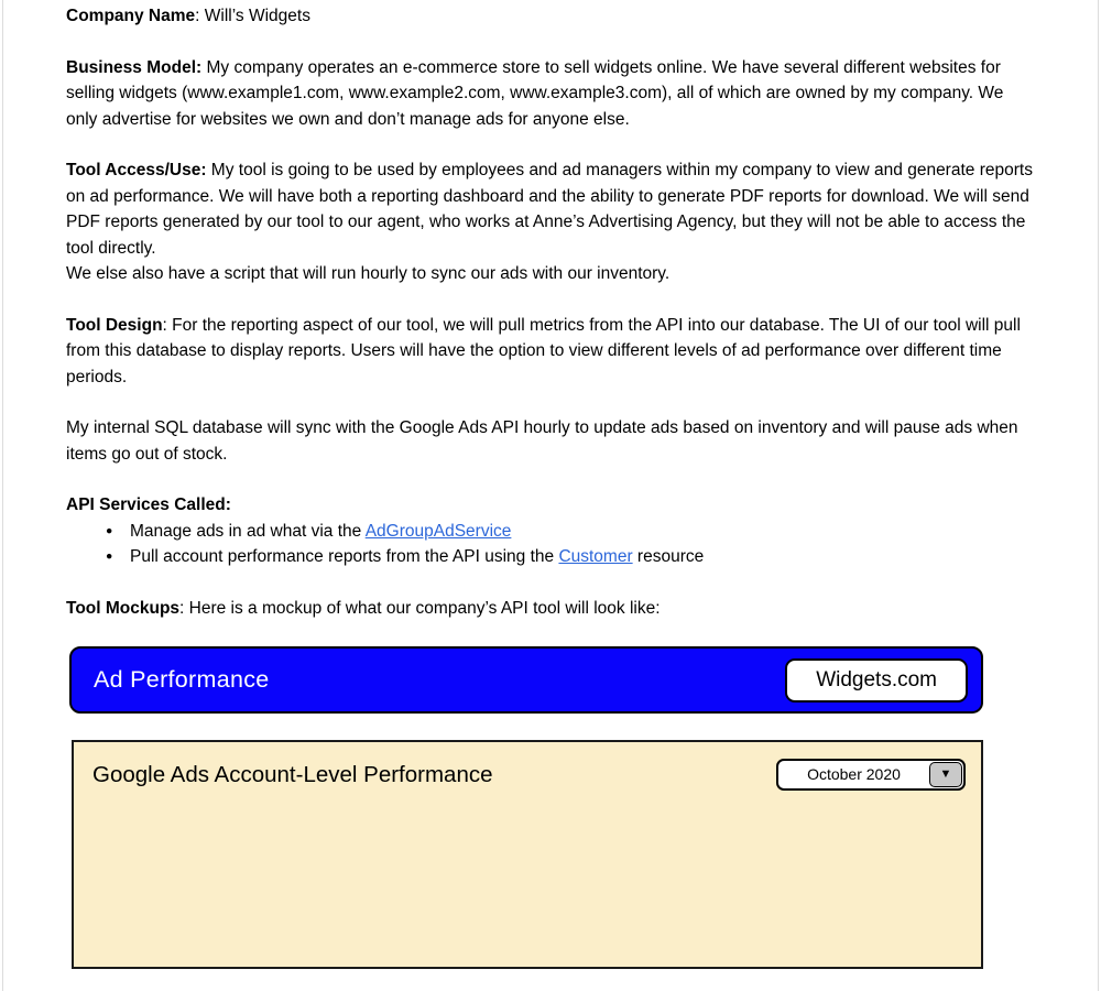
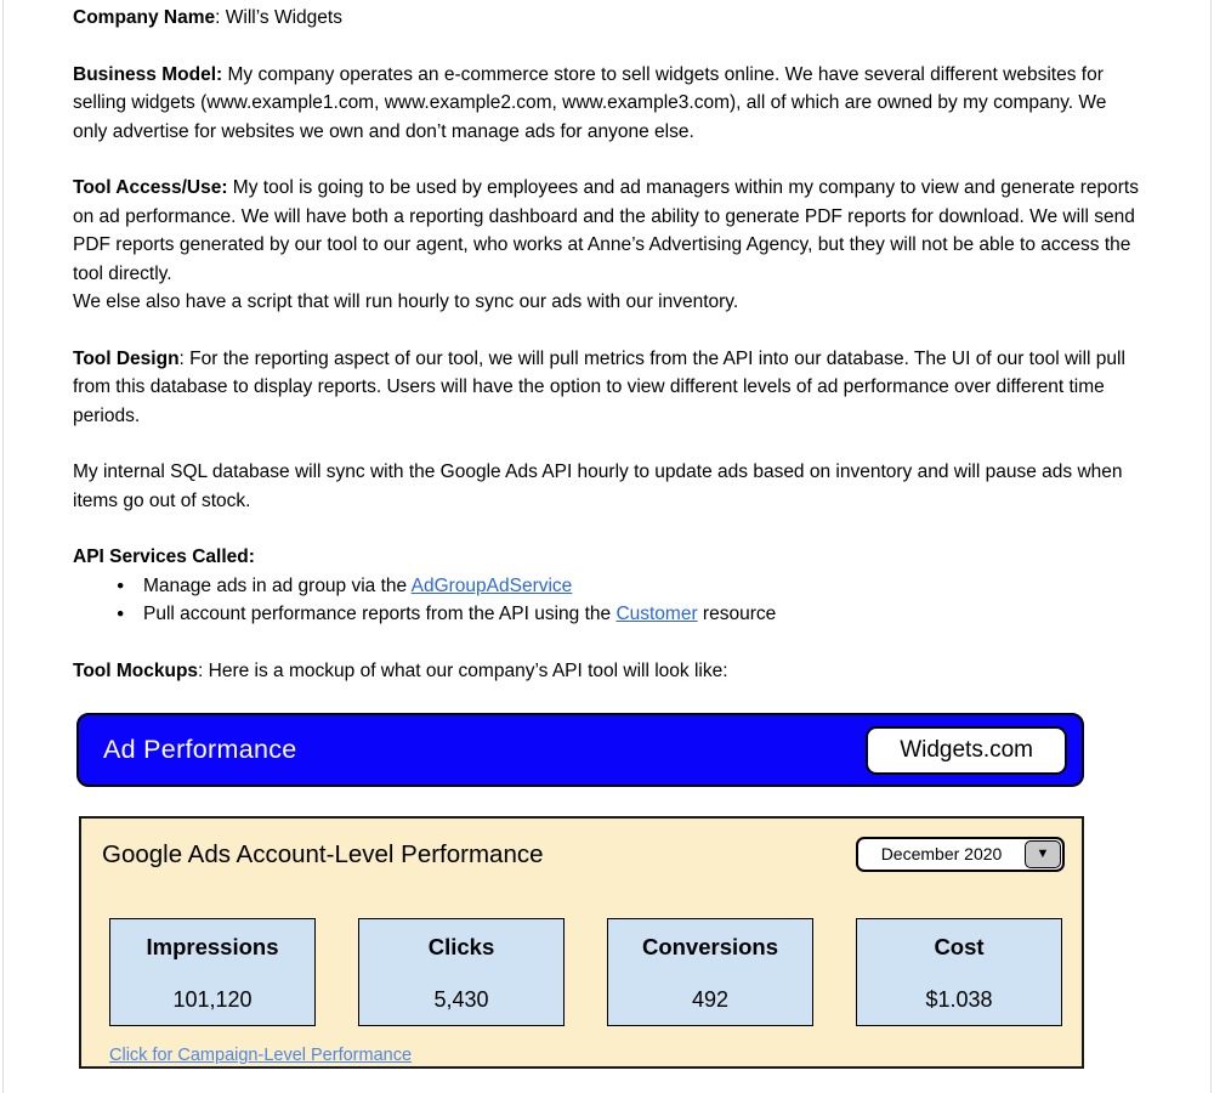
  Company Name: Will’s Widgets
  Business Model: My company operates an e-commerce store to sell widgets online. We have several different websites for selling widgets (www.example1.com, www.example2.com, www.example3.com), all of which are owned by my company. We only advertise for websites we own and don’t manage ads for anyone else.
  Tool Access/Use: My tool is going to be used by employees and ad managers within my company to view and generate reports on ad performance. We will have both a reporting dashboard and the ability to generate PDF reports for download. We will send PDF reports generated by our tool to our agent, who works at Anne’s Advertising Agency, but they will not be able to access the tool directly.
  We else also have a script that will run hourly to sync our ads with our inventory.
  Tool Design: For the reporting aspect of our tool, we will pull metrics from the API into our database. The UI of our tool will pull from this database to display reports. Users will have the option to view different levels of ad performance over different time periods.
  My internal SQL database will sync with the Google Ads API hourly to update ads based on inventory and will pause ads when items go out of stock.
  API Services Called:
- Manage ads in ad what via the AdGroupAdService
+ Manage ads in ad group via the AdGroupAdService
  Pull account performance reports from the API using the Customer resource
  Tool Mockups: Here is a mockup of what our company’s API tool will look like:
  Ad Performance
  Widgets.com
  Google Ads Account-Level Performance
- October 2020
+ December 2020
  ▼
+ Impressions
+ 101,120
+ Clicks
+ 5,430
+ Conversions
+ 492
+ Cost
+ $1.038
+ Click for Campaign-Level Performance
